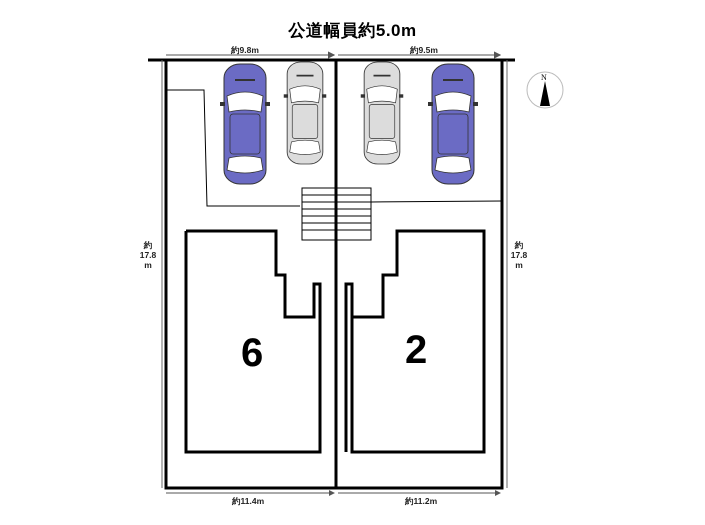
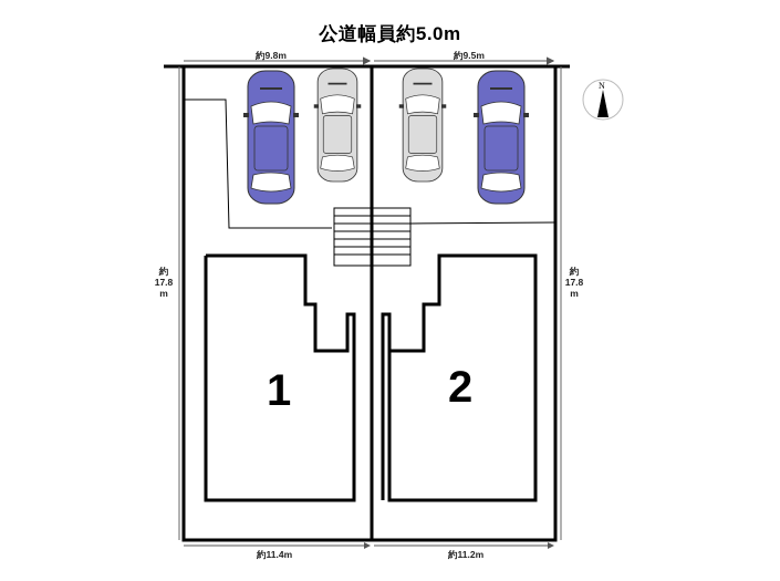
  公道幅員約5.0m
  約9.8m
  約9.5m
  約11.4m
  約11.2m
  約
  17.8
  m
  約
  17.8
  m
- 6
+ 1
  2
  N
